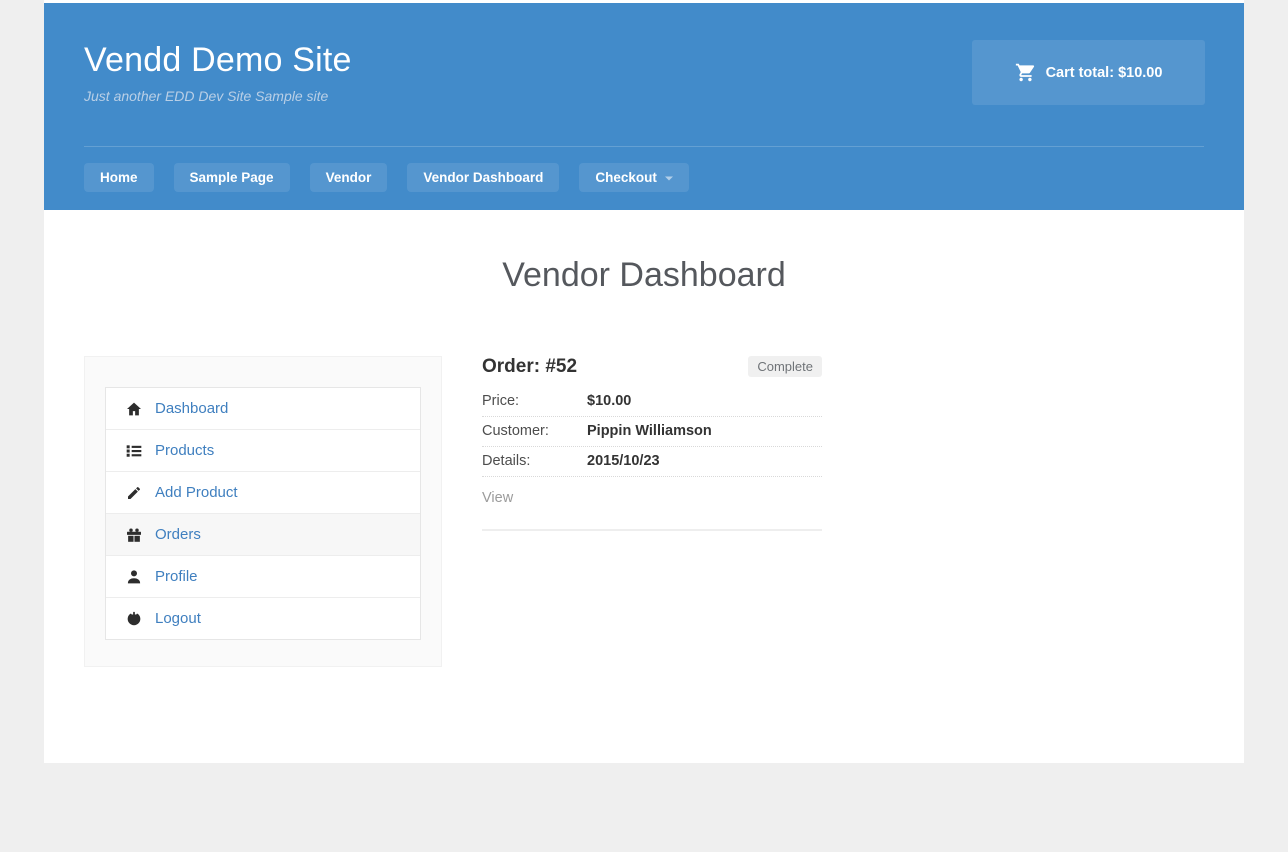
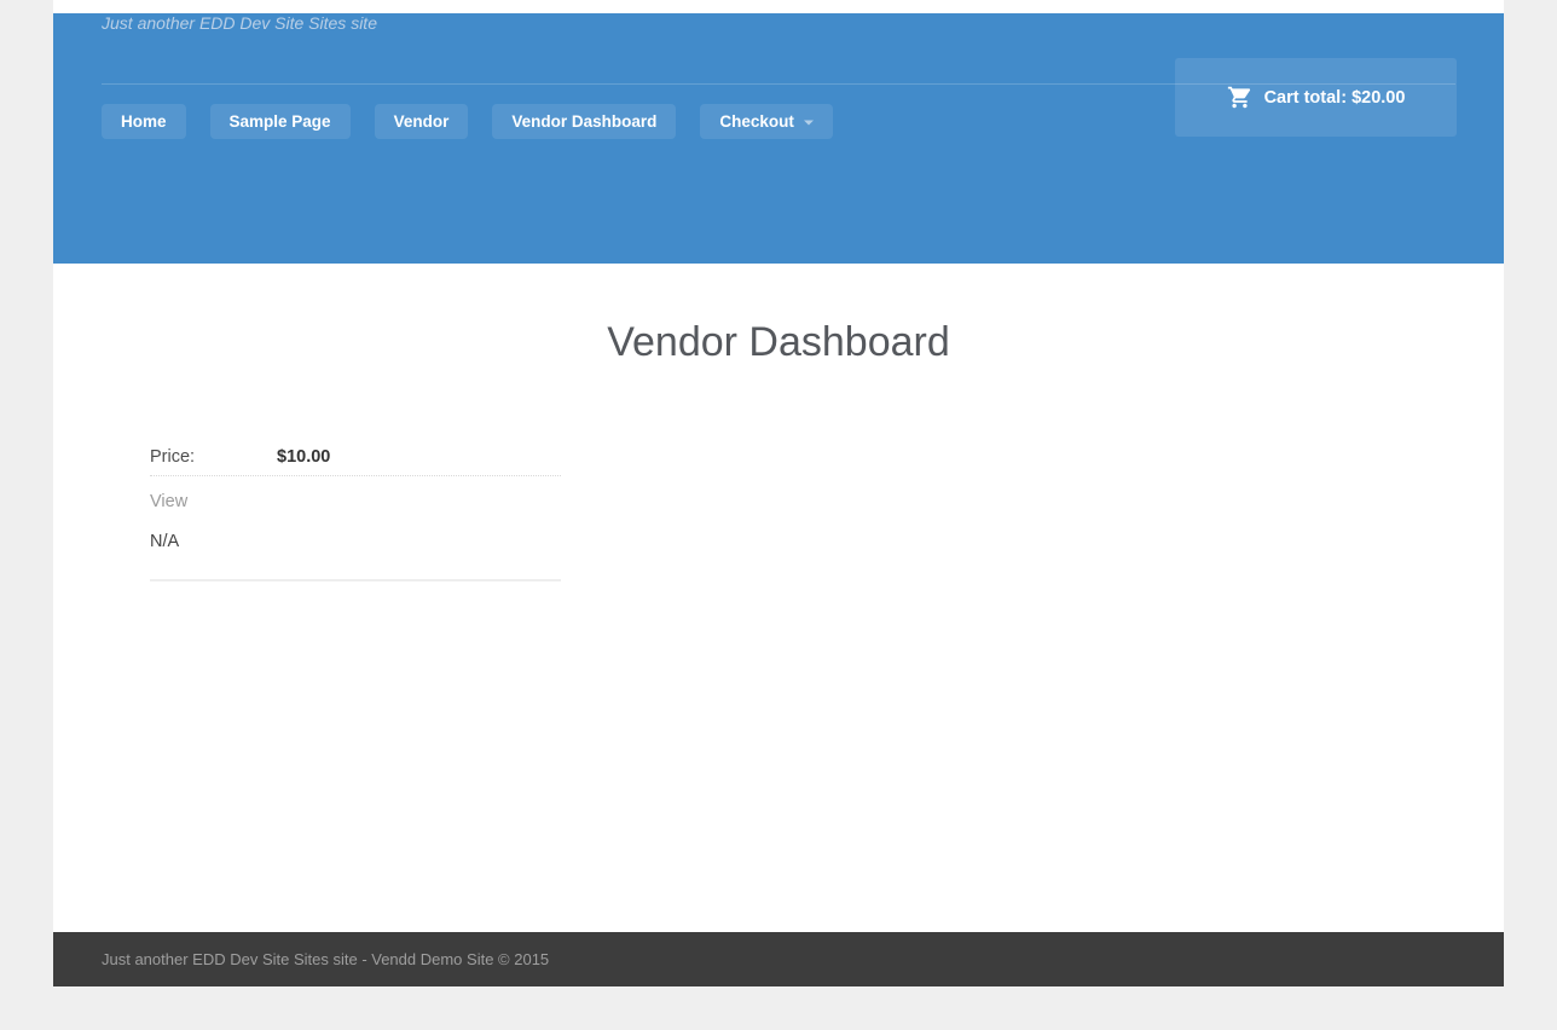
- Vendd Demo Site
- Just another EDD Dev Site Sample site
+ Just another EDD Dev Site Sites site
- Cart total: $10.00
+ Cart total: $20.00
  Home
  Sample Page
  Vendor
  Vendor Dashboard
  Checkout
  Vendor Dashboard
- Dashboard
- Products
- Add Product
- Orders
- Profile
- Logout
- Order: #52
- Complete
  Price:
  $10.00
- Customer:
- Pippin Williamson
- Details:
- 2015/10/23
  View
+ N/A
+ Just another EDD Dev Site Sites site - Vendd Demo Site © 2015
